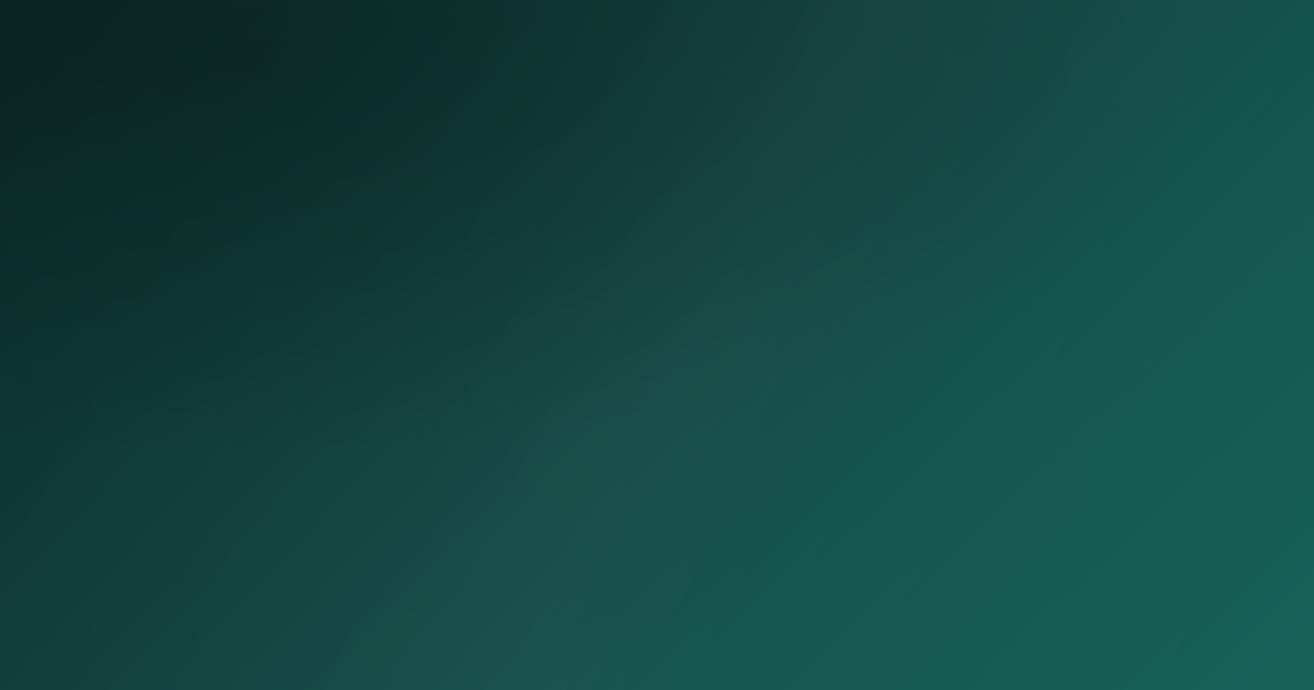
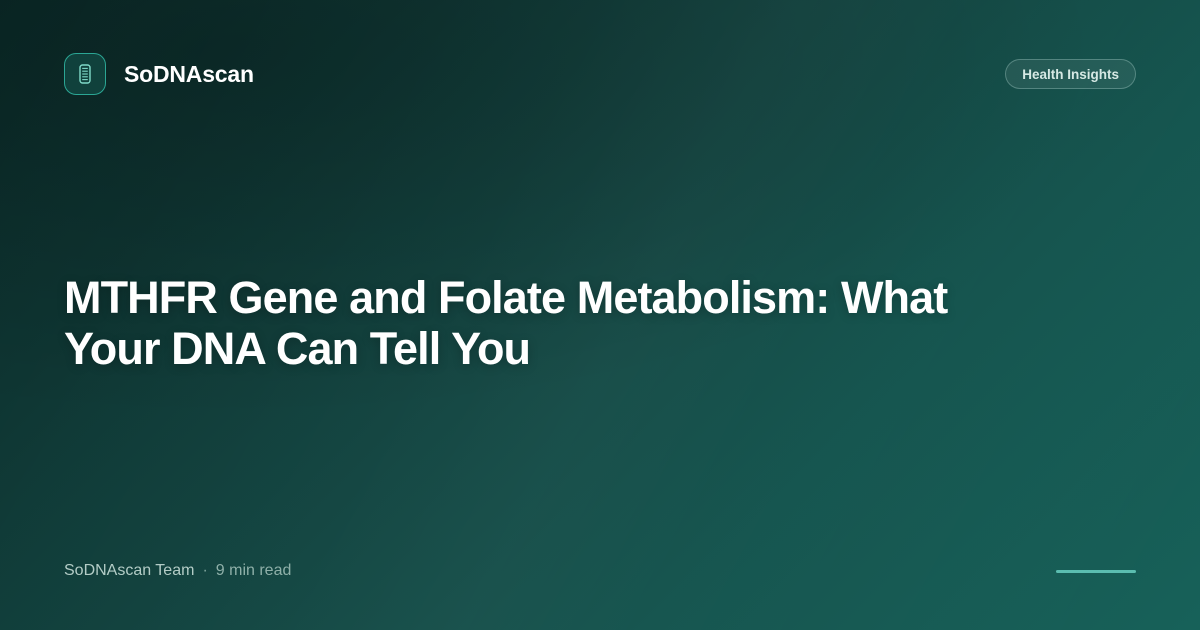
+ SoDNAscan
+ Health Insights
+ MTHFR Gene and Folate Metabolism: What Your DNA Can Tell You
+ SoDNAscan Team
+ ·
+ 9 min read
